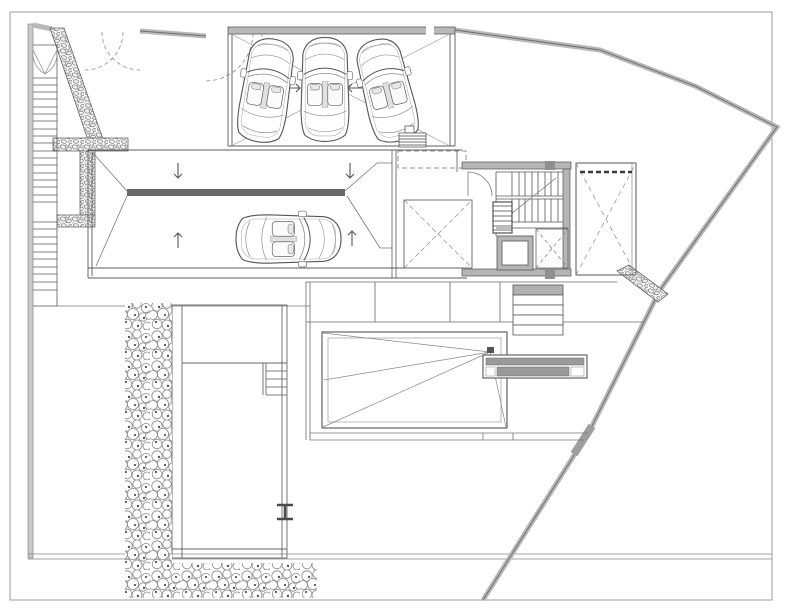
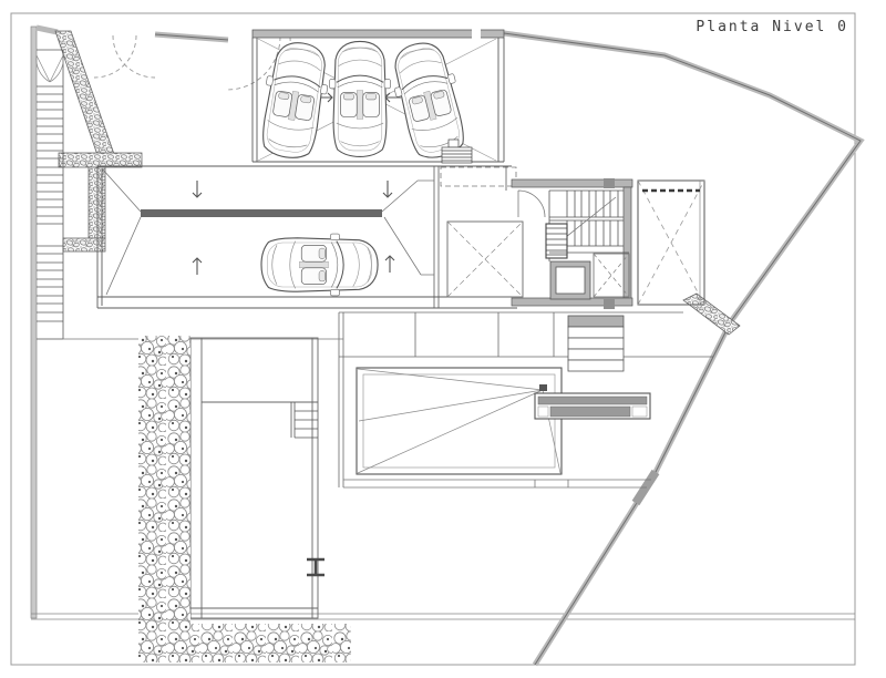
+ Planta Nivel 0
